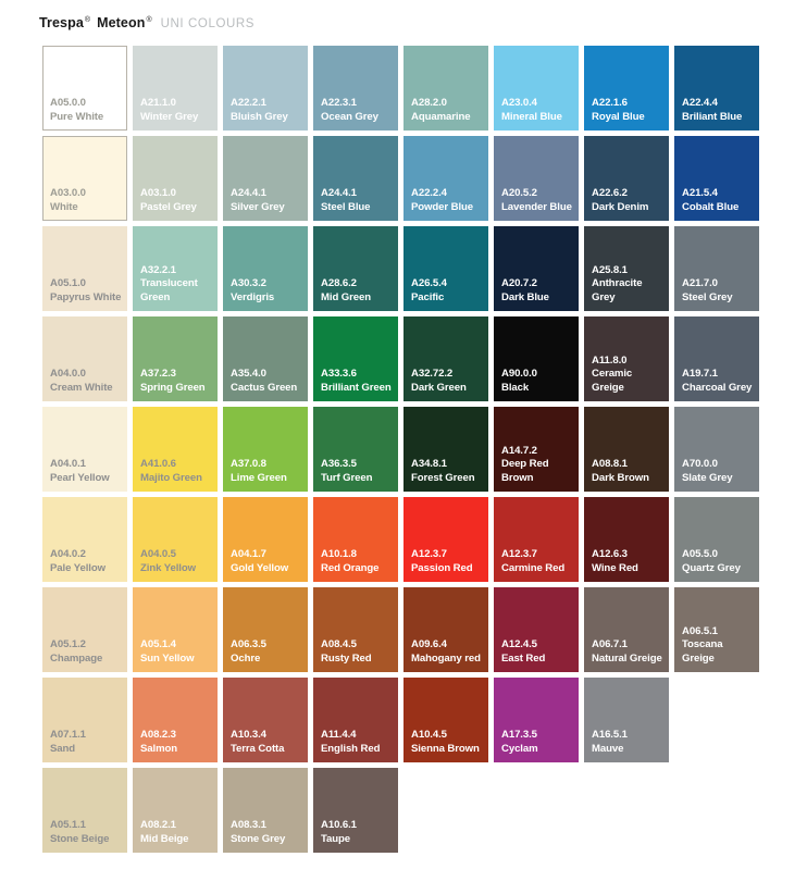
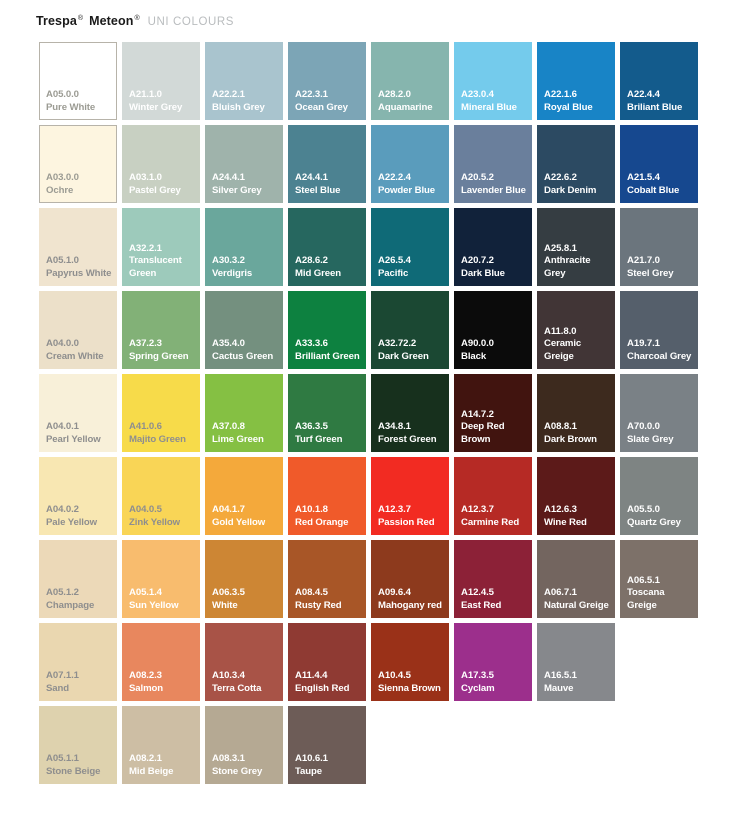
  Trespa
  Meteon
  UNI COLOURS
  A05.0.0
  Pure White
  A21.1.0
  Winter Grey
  A22.2.1
  Bluish Grey
  A22.3.1
  Ocean Grey
  A28.2.0
  Aquamarine
  A23.0.4
  Mineral Blue
  A22.1.6
  Royal Blue
  A22.4.4
  Briliant Blue
  A03.0.0
- White
+ Ochre
  A03.1.0
  Pastel Grey
  A24.4.1
  Silver Grey
  A24.4.1
  Steel Blue
  A22.2.4
  Powder Blue
  A20.5.2
  Lavender Blue
  A22.6.2
  Dark Denim
  A21.5.4
  Cobalt Blue
  A05.1.0
  Papyrus White
  A32.2.1
  Translucent Green
  A30.3.2
  Verdigris
  A28.6.2
  Mid Green
  A26.5.4
  Pacific
  A20.7.2
  Dark Blue
  A25.8.1
  Anthracite Grey
  A21.7.0
  Steel Grey
  A04.0.0
  Cream White
  A37.2.3
  Spring Green
  A35.4.0
  Cactus Green
  A33.3.6
  Brilliant Green
  A32.72.2
  Dark Green
  A90.0.0
  Black
  A11.8.0
  Ceramic Greige
  A19.7.1
  Charcoal Grey
  A04.0.1
  Pearl Yellow
  A41.0.6
  Majito Green
  A37.0.8
  Lime Green
  A36.3.5
  Turf Green
  A34.8.1
  Forest Green
  A14.7.2
  Deep Red Brown
  A08.8.1
  Dark Brown
  A70.0.0
  Slate Grey
  A04.0.2
  Pale Yellow
  A04.0.5
  Zink Yellow
  A04.1.7
  Gold Yellow
  A10.1.8
  Red Orange
  A12.3.7
  Passion Red
  A12.3.7
  Carmine Red
  A12.6.3
  Wine Red
  A05.5.0
  Quartz Grey
  A05.1.2
  Champage
  A05.1.4
  Sun Yellow
  A06.3.5
- Ochre
+ White
  A08.4.5
  Rusty Red
  A09.6.4
  Mahogany red
  A12.4.5
  East Red
  A06.7.1
  Natural Greige
  A06.5.1
  Toscana Greige
  A07.1.1
  Sand
  A08.2.3
  Salmon
  A10.3.4
  Terra Cotta
  A11.4.4
  English Red
  A10.4.5
  Sienna Brown
  A17.3.5
  Cyclam
  A16.5.1
  Mauve
  A05.1.1
  Stone Beige
  A08.2.1
  Mid Beige
  A08.3.1
  Stone Grey
  A10.6.1
  Taupe
